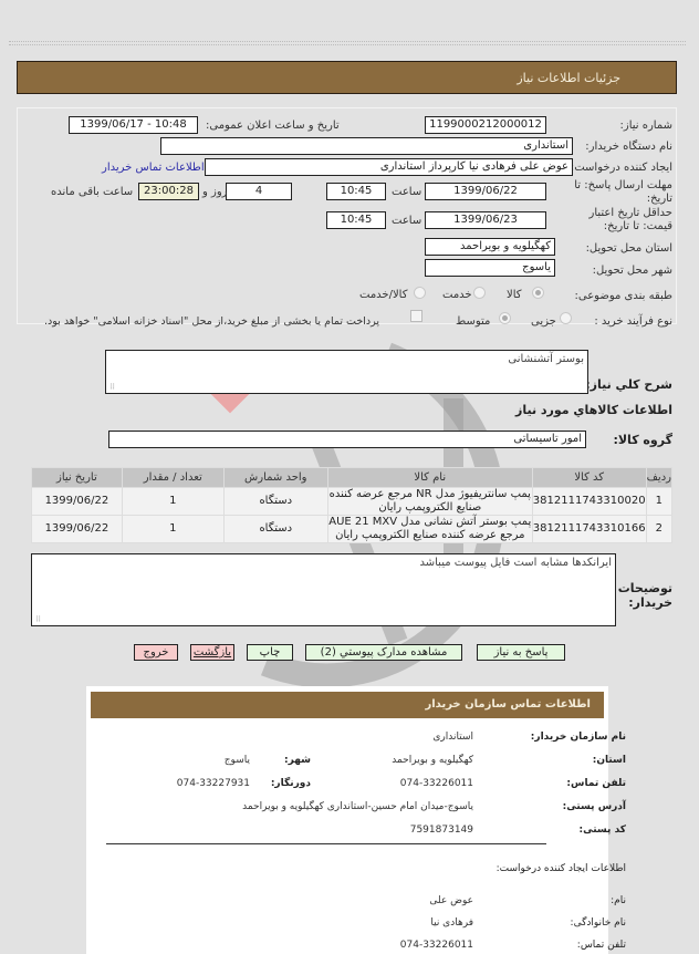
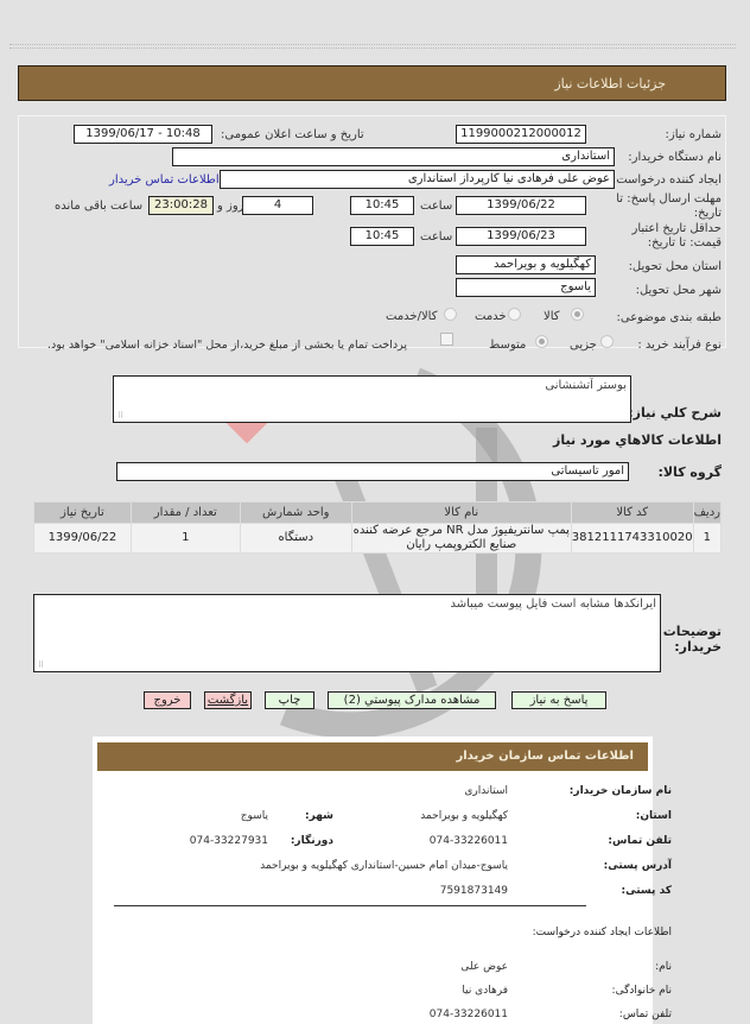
  جزئیات اطلاعات نیاز
  شماره نیاز:
  1199000212000012
  تاریخ و ساعت اعلان عمومی:
  1399/06/17 - 10:48
  نام دستگاه خریدار:
  استانداری
  ایجاد کننده درخواست
  عوض علی فرهادی نیا کارپرداز استانداری
  اطلاعات تماس خریدار
  مهلت ارسال پاسخ: تا تاریخ:
  1399/06/22
  ساعت
  10:45
  4
  روز و
  23:00:28
  ساعت باقی مانده
  حداقل تاریخ اعتبار قیمت: تا تاریخ:
  1399/06/23
  ساعت
  10:45
  استان محل تحویل:
  کهگیلویه و بویراحمد
  شهر محل تحویل:
  یاسوج
  طبقه بندی موضوعی:
  کالا
  خدمت
  کالا/خدمت
  نوع فرآیند خرید :
  جزیی
  متوسط
  پرداخت تمام یا بخشی از مبلغ خرید،از محل "اسناد خزانه اسلامی" خواهد بود.
  شرح کلي نياز
  بوستر آتشنشانی
  ⠿
  اطلاعات کالاهاي مورد نياز
  گروه کالا:
  امور تاسیساتی
  ردیف	کد کالا	نام کالا	واحد شمارش	تعداد / مقدار	تاریخ نیاز
  1	3812111743310020	پمپ سانتریفیوژ مدل NR مرجع عرضه کننده صنایع الکتروپمپ رایان	دستگاه	1	1399/06/22
- 2	3812111743310166	پمپ بوستر آتش نشانی مدل AUE 21 MXV مرجع عرضه کننده صنایع الکتروپمپ رایان	دستگاه	1	1399/06/22
  توضیحات خریدار:
  ایرانکدها مشابه است فایل پیوست میباشد
  ⠿
  پاسخ به نیاز
  مشاهده مدارک پیوستي (2)
  چاپ
  بازگشت
  خروج
  اطلاعات تماس سازمان خریدار
  نام سازمان خریدار:
  استانداری
  استان:
  کهگیلویه و بویراحمد
  شهر:
  یاسوج
  تلفن تماس:
  074-33226011
  دورنگار:
  074-33227931
  آدرس پستی:
  یاسوج-میدان امام حسین-استانداری کهگیلویه و بویراحمد
  کد پستی:
  7591873149
  اطلاعات ایجاد کننده درخواست:
  نام:
  عوض علی
  نام خانوادگی:
  فرهادی نیا
  تلفن تماس:
  074-33226011
